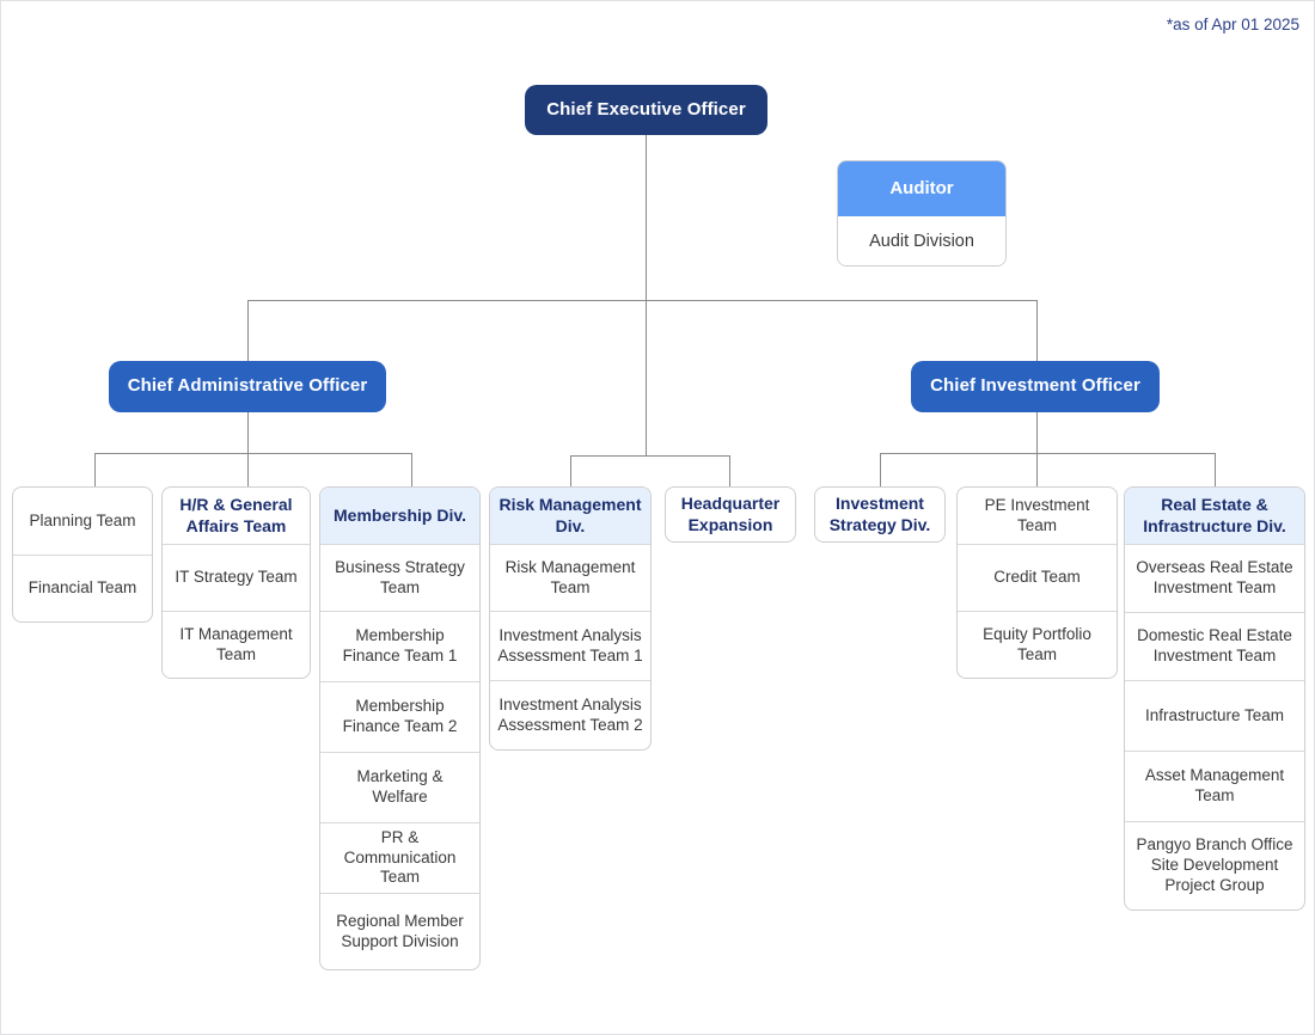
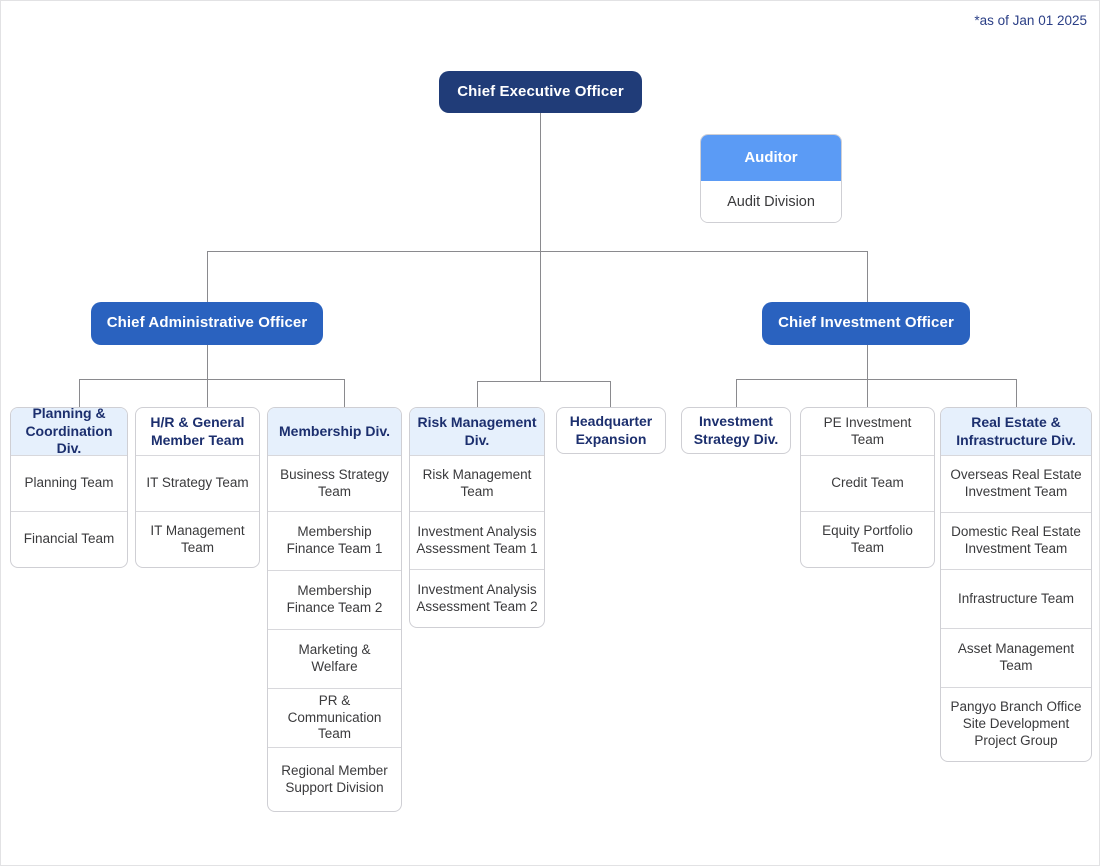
- *as of Apr 01 2025
+ *as of Jan 01 2025
  Chief Executive Officer
  Auditor
  Audit Division
  Chief Administrative Officer
  Chief Investment Officer
+ Planning & Coordination Div.
  Planning Team
  Financial Team
- H/R & General Affairs Team
+ H/R & General Member Team
  IT Strategy Team
  IT Management Team
  Membership Div.
  Business Strategy Team
  Membership Finance Team 1
  Membership Finance Team 2
  Marketing & Welfare
  PR & Communication Team
  Regional Member Support Division
  Risk Management Div.
  Risk Management Team
  Investment Analysis Assessment Team 1
  Investment Analysis Assessment Team 2
  Headquarter Expansion
  Investment Strategy Div.
  PE Investment Team
  Credit Team
  Equity Portfolio Team
  Real Estate & Infrastructure Div.
  Overseas Real Estate Investment Team
  Domestic Real Estate Investment Team
  Infrastructure Team
  Asset Management Team
  Pangyo Branch Office Site Development Project Group
